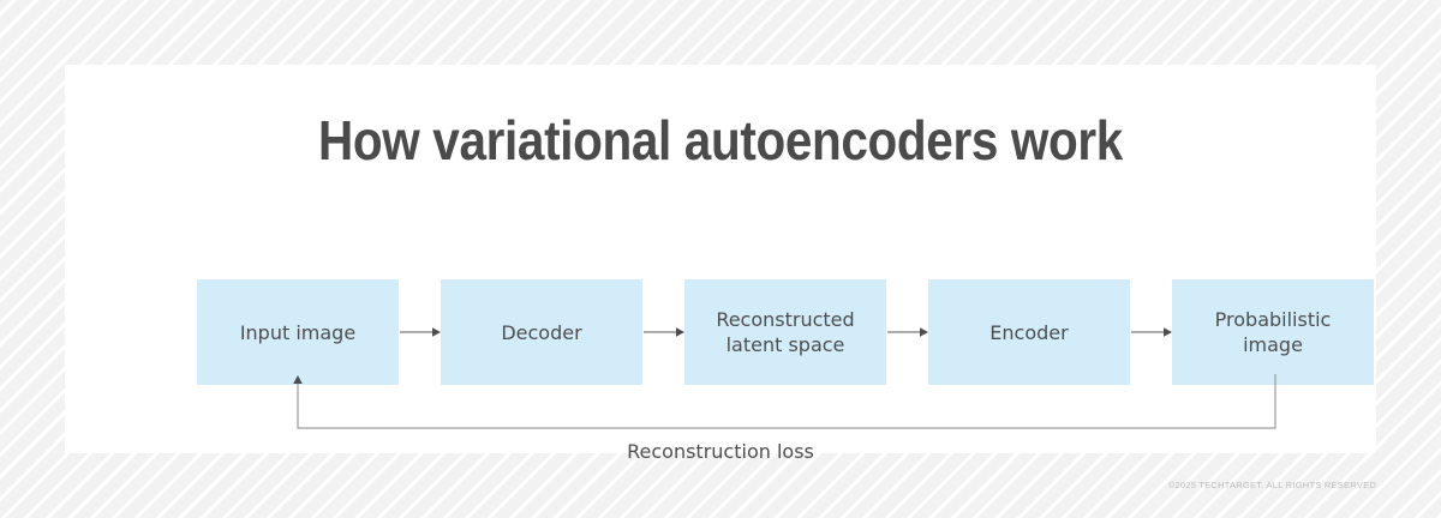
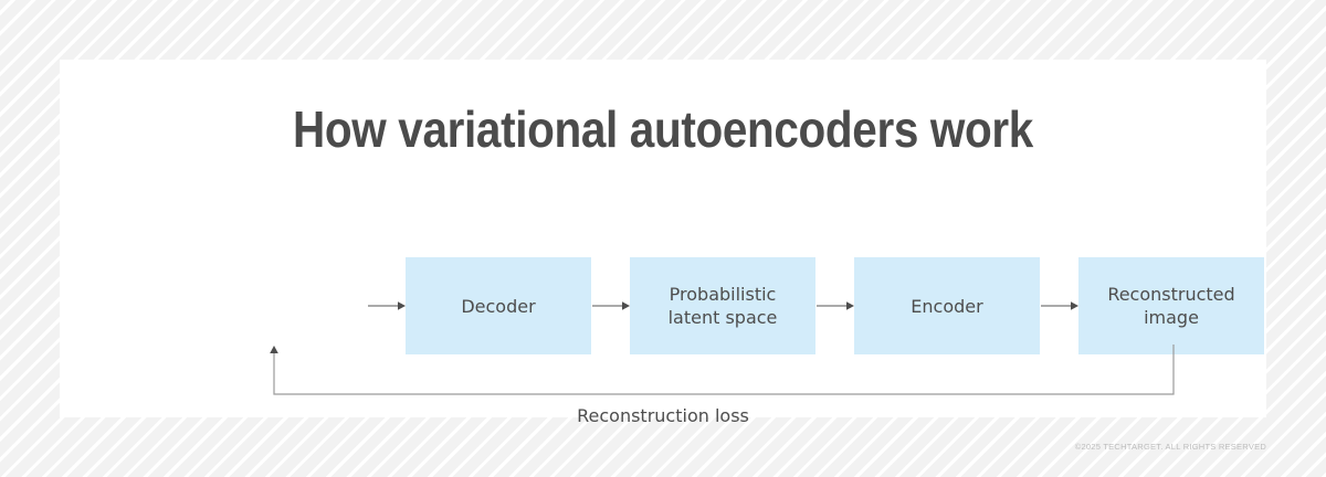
  How variational autoencoders work
- Input image
  Decoder
- Reconstructed
+ Probabilistic
  latent space
  Encoder
- Probabilistic
+ Reconstructed
  image
  Reconstruction loss
  ©2025 TECHTARGET. ALL RIGHTS RESERVED
